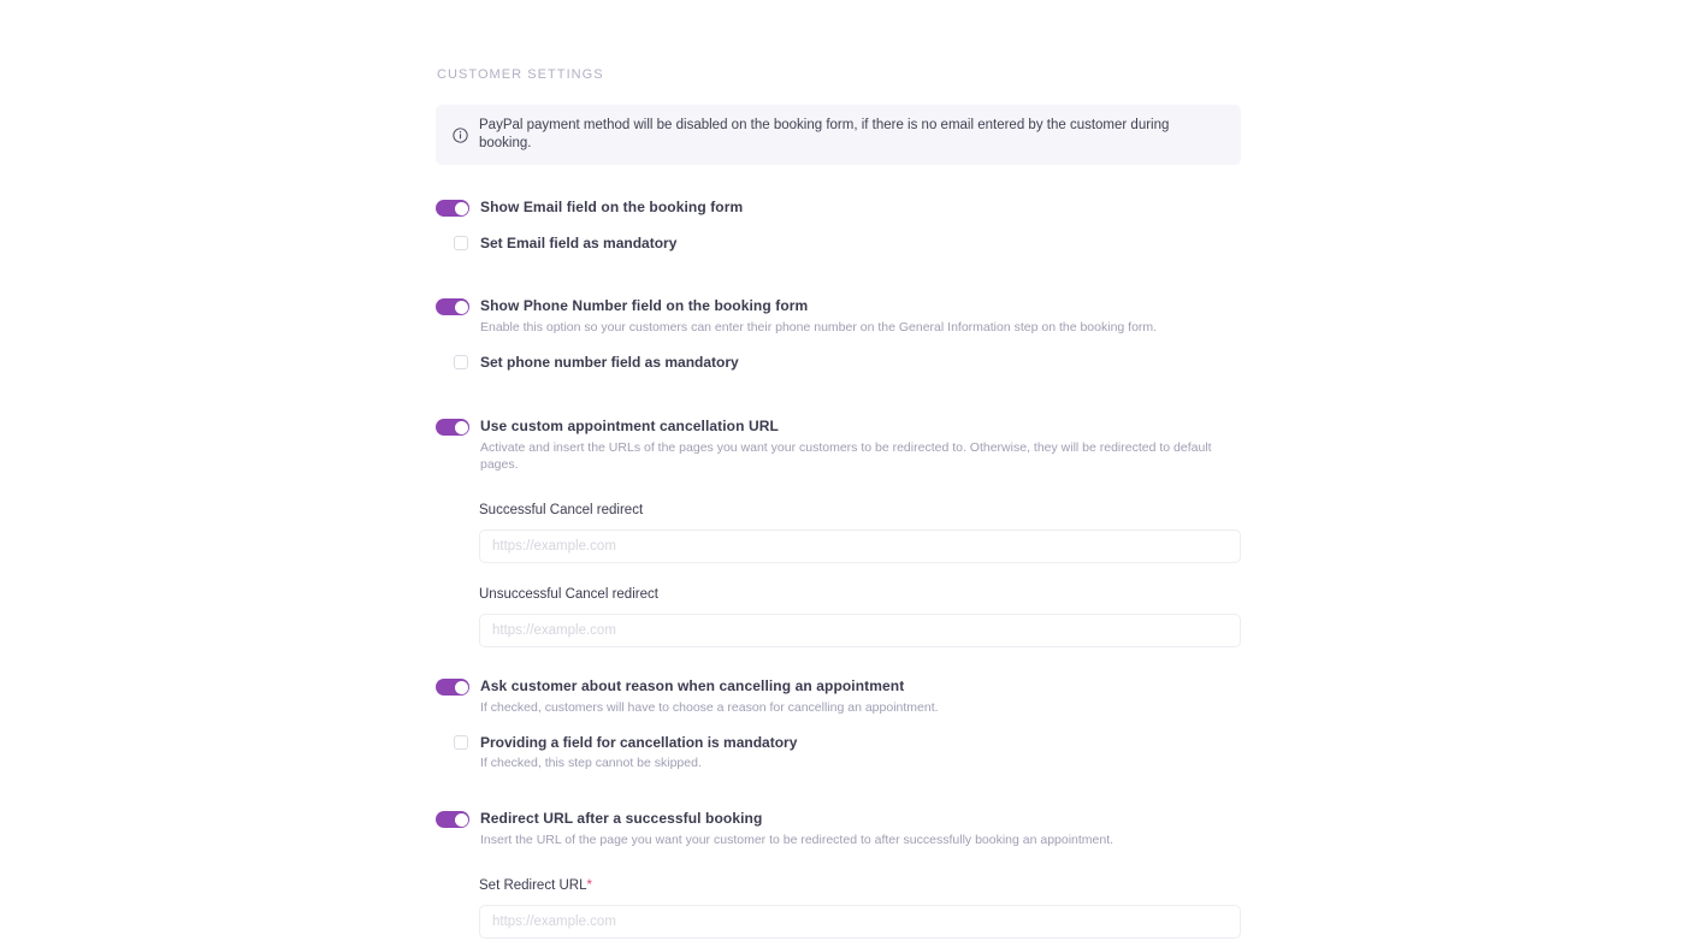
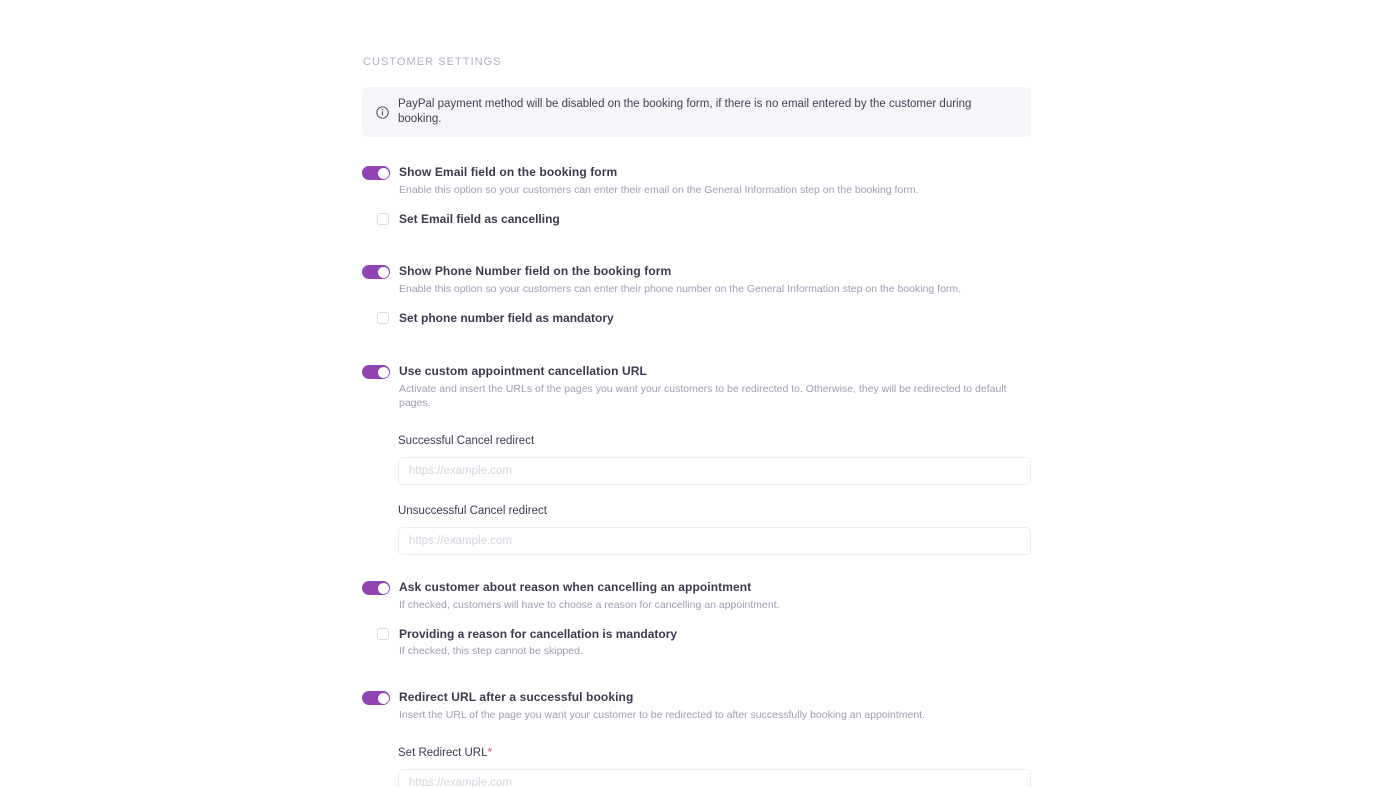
  CUSTOMER SETTINGS
  PayPal payment method will be disabled on the booking form, if there is no email entered by the customer during booking.
  Show Email field on the booking form
+ Enable this option so your customers can enter their email on the General Information step on the booking form.
- Set Email field as mandatory
+ Set Email field as cancelling
  Show Phone Number field on the booking form
  Enable this option so your customers can enter their phone number on the General Information step on the booking form.
  Set phone number field as mandatory
  Use custom appointment cancellation URL
  Activate and insert the URLs of the pages you want your customers to be redirected to. Otherwise, they will be redirected to default pages.
  Successful Cancel redirect
  https://example.com
  Unsuccessful Cancel redirect
  https://example.com
  Ask customer about reason when cancelling an appointment
  If checked, customers will have to choose a reason for cancelling an appointment.
- Providing a field for cancellation is mandatory
+ Providing a reason for cancellation is mandatory
  If checked, this step cannot be skipped.
  Redirect URL after a successful booking
  Insert the URL of the page you want your customer to be redirected to after successfully booking an appointment.
  Set Redirect URL*
  https://example.com
